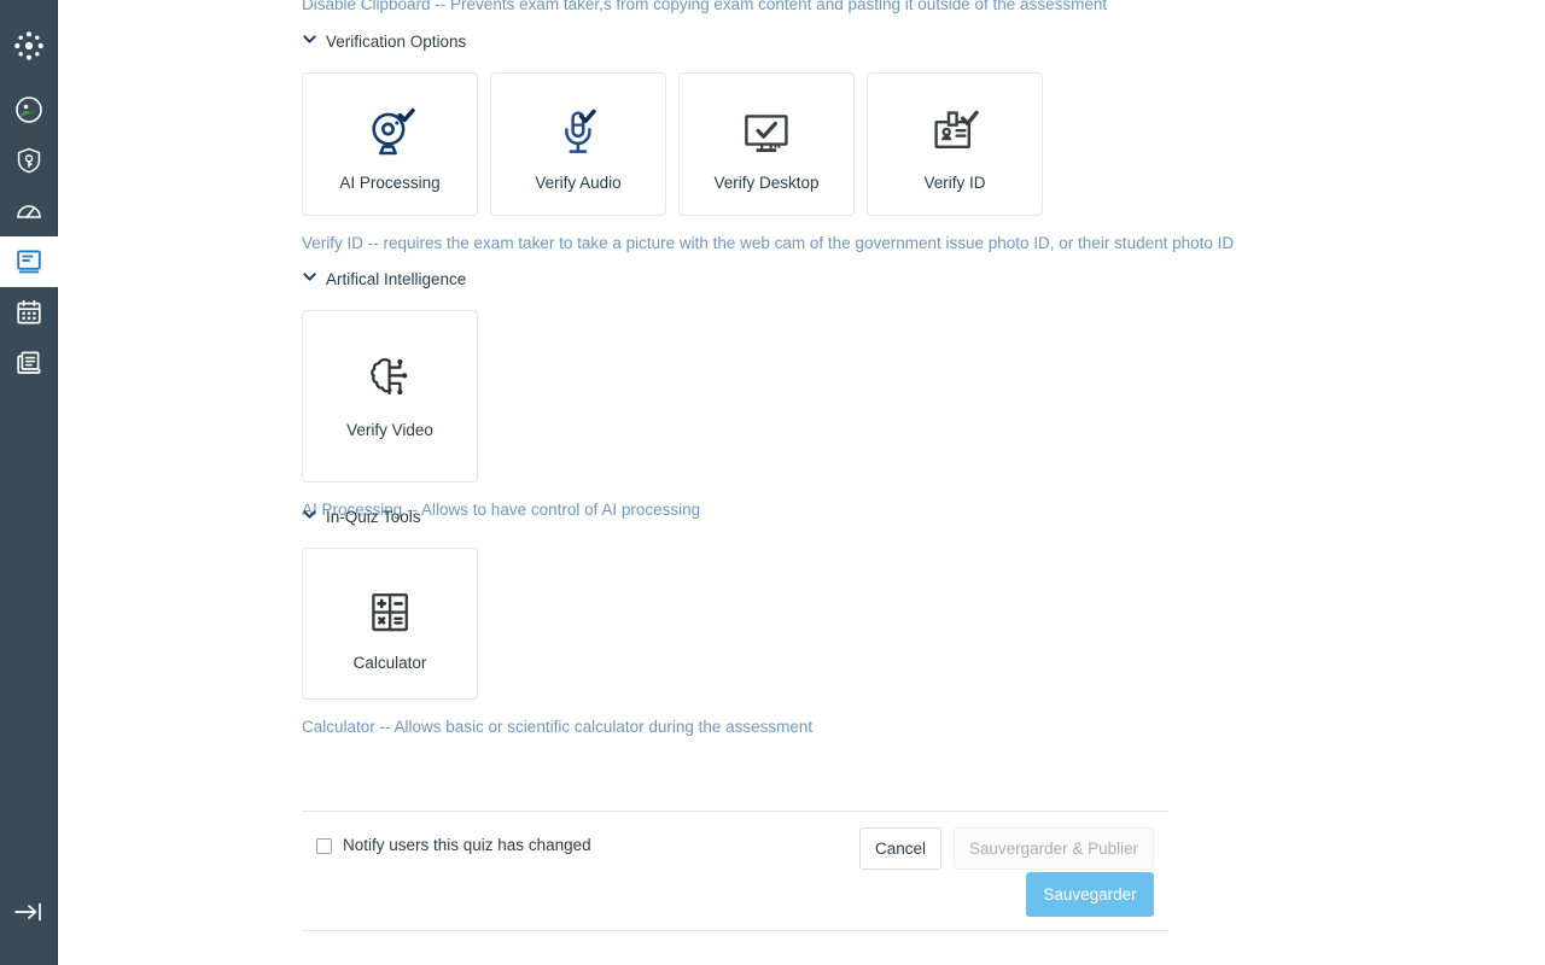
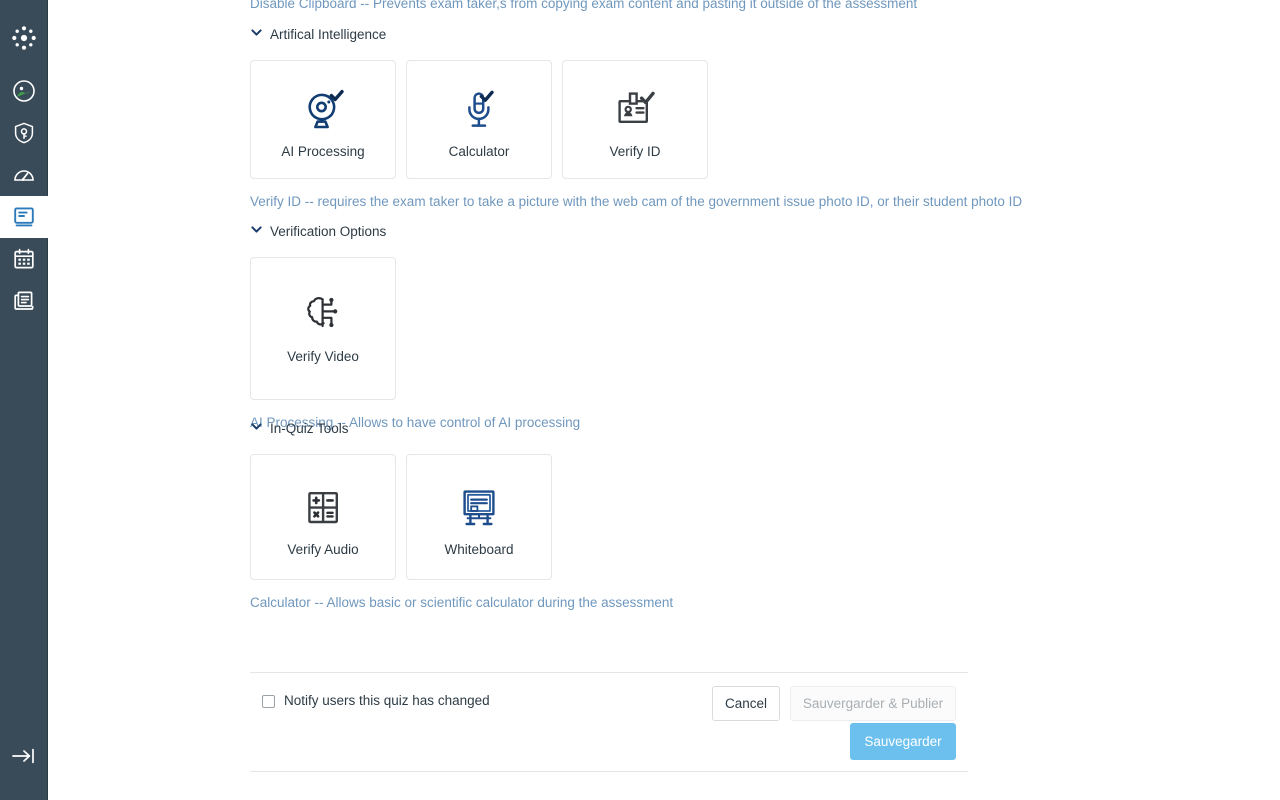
  Disable Clipboard -- Prevents exam taker,s from copying exam content and pasting it outside of the assessment
- Verification Options
+ Artifical Intelligence
  AI Processing
- Verify Audio
+ Calculator
- Verify Desktop
  Verify ID
  Verify ID -- requires the exam taker to take a picture with the web cam of the government issue photo ID, or their student photo ID
- Artifical Intelligence
+ Verification Options
  Verify Video
  AI Processing -- Allows to have control of AI processing
  In-Quiz Tools
- Calculator
+ Verify Audio
+ Whiteboard
  Calculator -- Allows basic or scientific calculator during the assessment
  Notify users this quiz has changed
  Cancel
  Sauvergarder & Publier
  Sauvegarder
